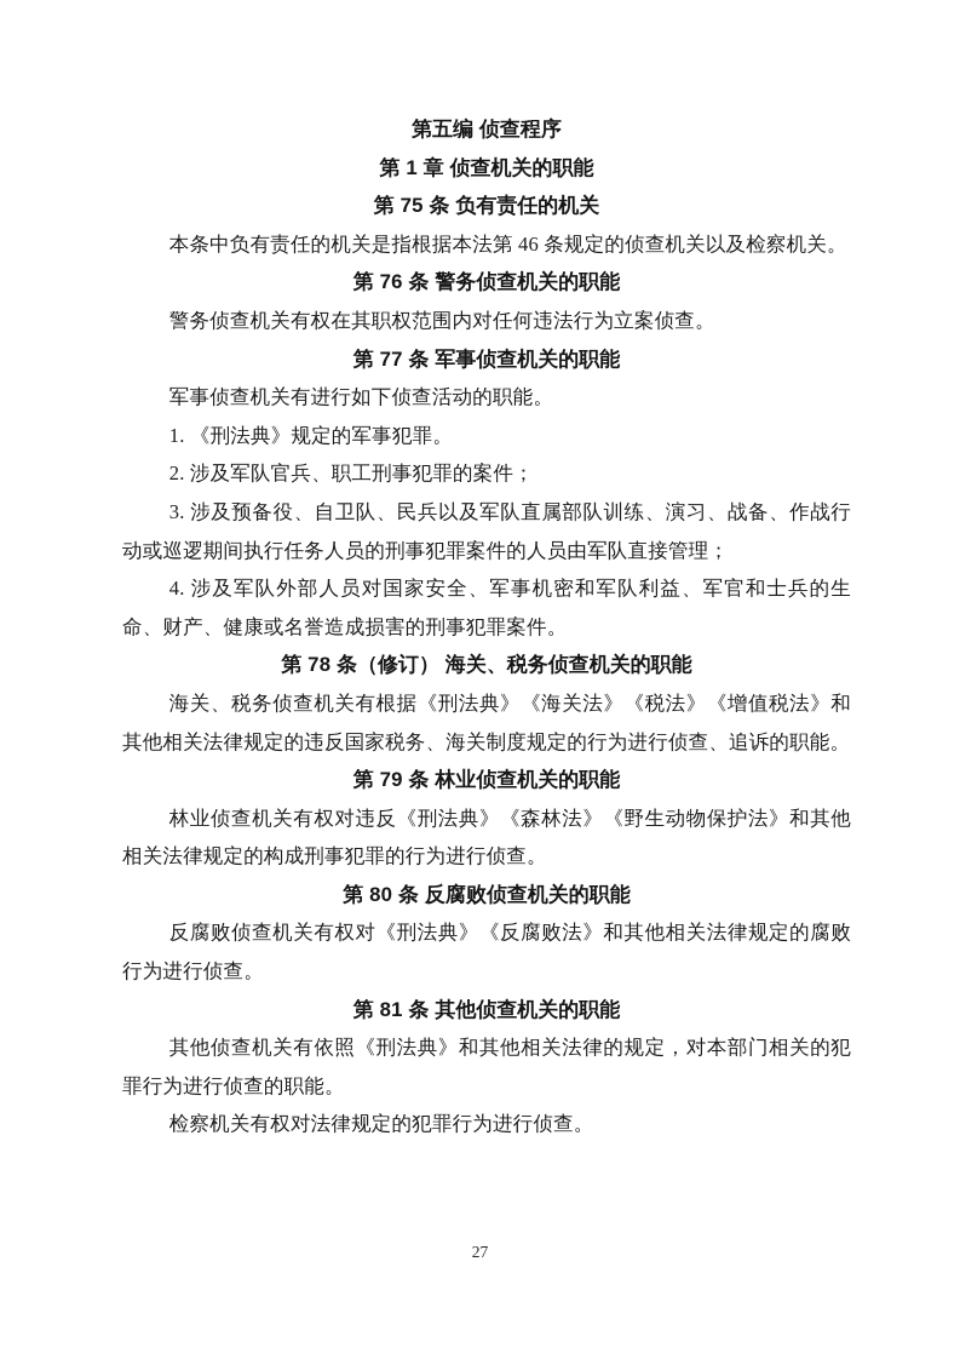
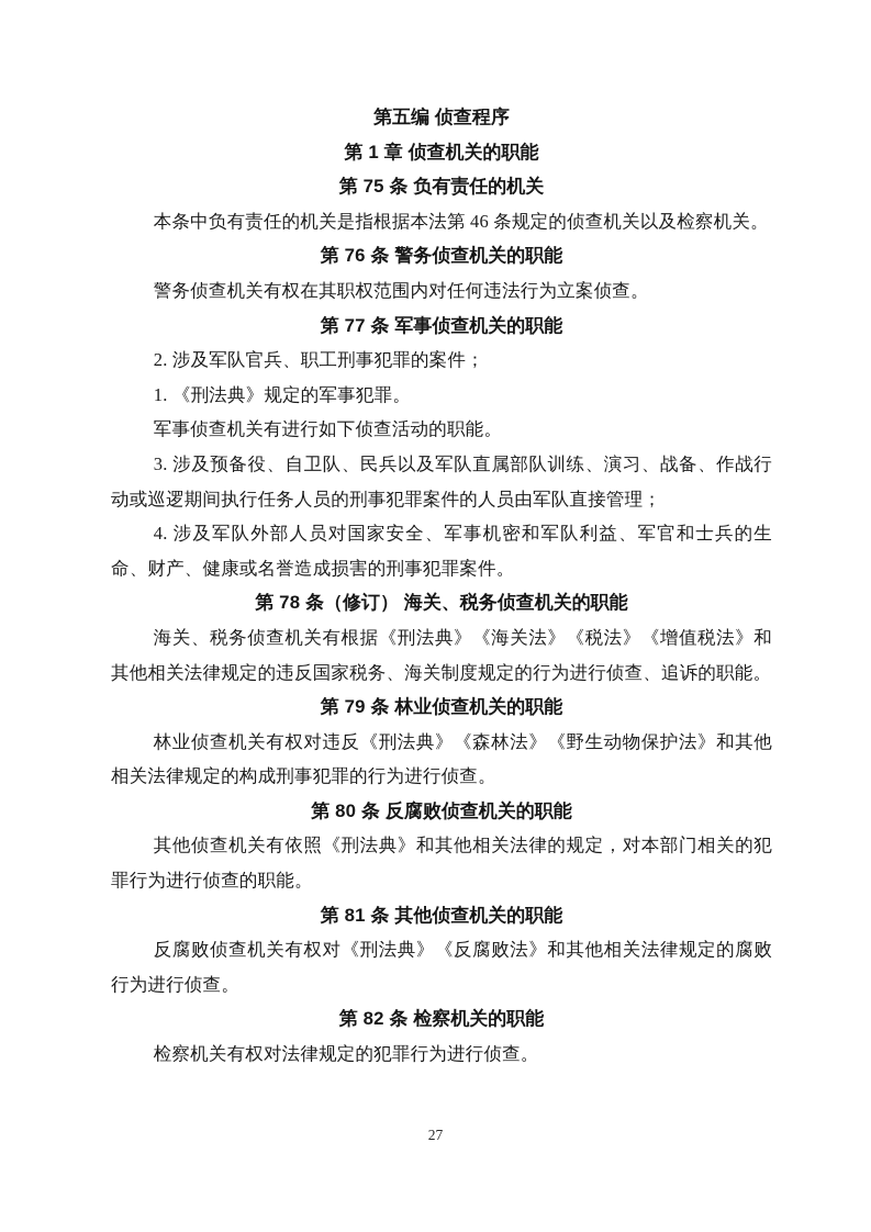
  第五编 侦查程序
  第 1 章 侦查机关的职能
  第 75 条 负有责任的机关
  本条中负有责任的机关是指根据本法第 46 条规定的侦查机关以及检察机关。
  第 76 条 警务侦查机关的职能
  警务侦查机关有权在其职权范围内对任何违法行为立案侦查。
  第 77 条 军事侦查机关的职能
- 军事侦查机关有进行如下侦查活动的职能。
+ 2. 涉及军队官兵、职工刑事犯罪的案件；
  1. 《刑法典》规定的军事犯罪。
- 2. 涉及军队官兵、职工刑事犯罪的案件；
+ 军事侦查机关有进行如下侦查活动的职能。
  3. 涉及预备役、自卫队、民兵以及军队直属部队训练、演习、战备、作战行动或巡逻期间执行任务人员的刑事犯罪案件的人员由军队直接管理；
  4. 涉及军队外部人员对国家安全、军事机密和军队利益、军官和士兵的生命、财产、健康或名誉造成损害的刑事犯罪案件。
  第 78 条（修订） 海关、税务侦查机关的职能
  海关、税务侦查机关有根据《刑法典》《海关法》《税法》《增值税法》和其他相关法律规定的违反国家税务、海关制度规定的行为进行侦查、追诉的职能。
  第 79 条 林业侦查机关的职能
  林业侦查机关有权对违反《刑法典》《森林法》《野生动物保护法》和其他相关法律规定的构成刑事犯罪的行为进行侦查。
  第 80 条 反腐败侦查机关的职能
- 反腐败侦查机关有权对《刑法典》《反腐败法》和其他相关法律规定的腐败行为进行侦查。
+ 其他侦查机关有依照《刑法典》和其他相关法律的规定，对本部门相关的犯罪行为进行侦查的职能。
  第 81 条 其他侦查机关的职能
- 其他侦查机关有依照《刑法典》和其他相关法律的规定，对本部门相关的犯罪行为进行侦查的职能。
+ 反腐败侦查机关有权对《刑法典》《反腐败法》和其他相关法律规定的腐败行为进行侦查。
+ 第 82 条 检察机关的职能
  检察机关有权对法律规定的犯罪行为进行侦查。
  27
